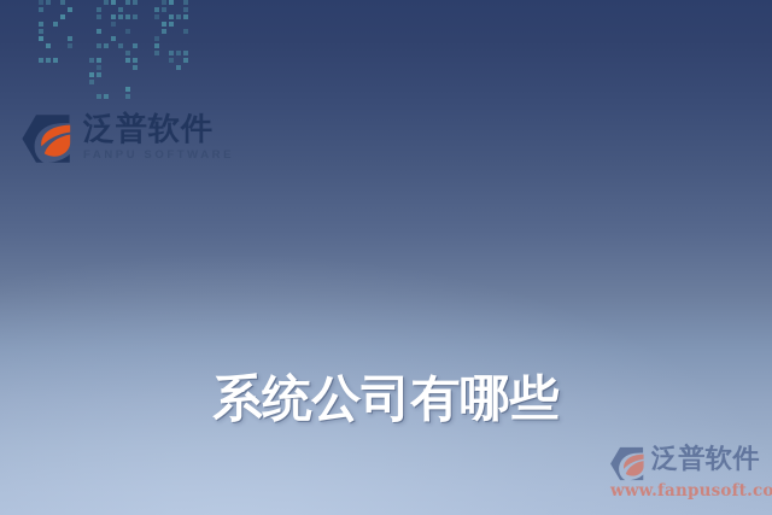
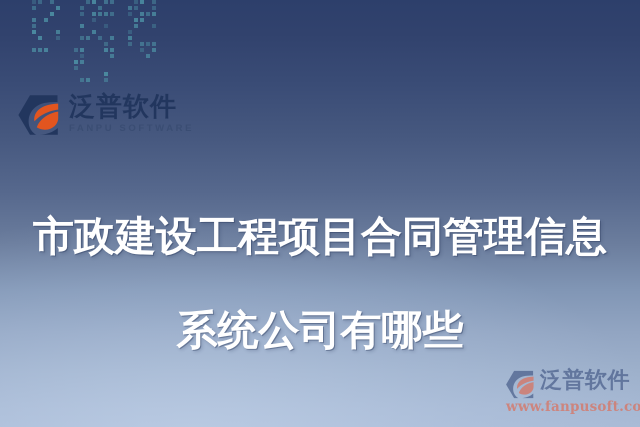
  泛普软件
+ 市政建设工程项目合同管理信息
  系统公司有哪些
  泛普软件
  www.fanpusoft.co
